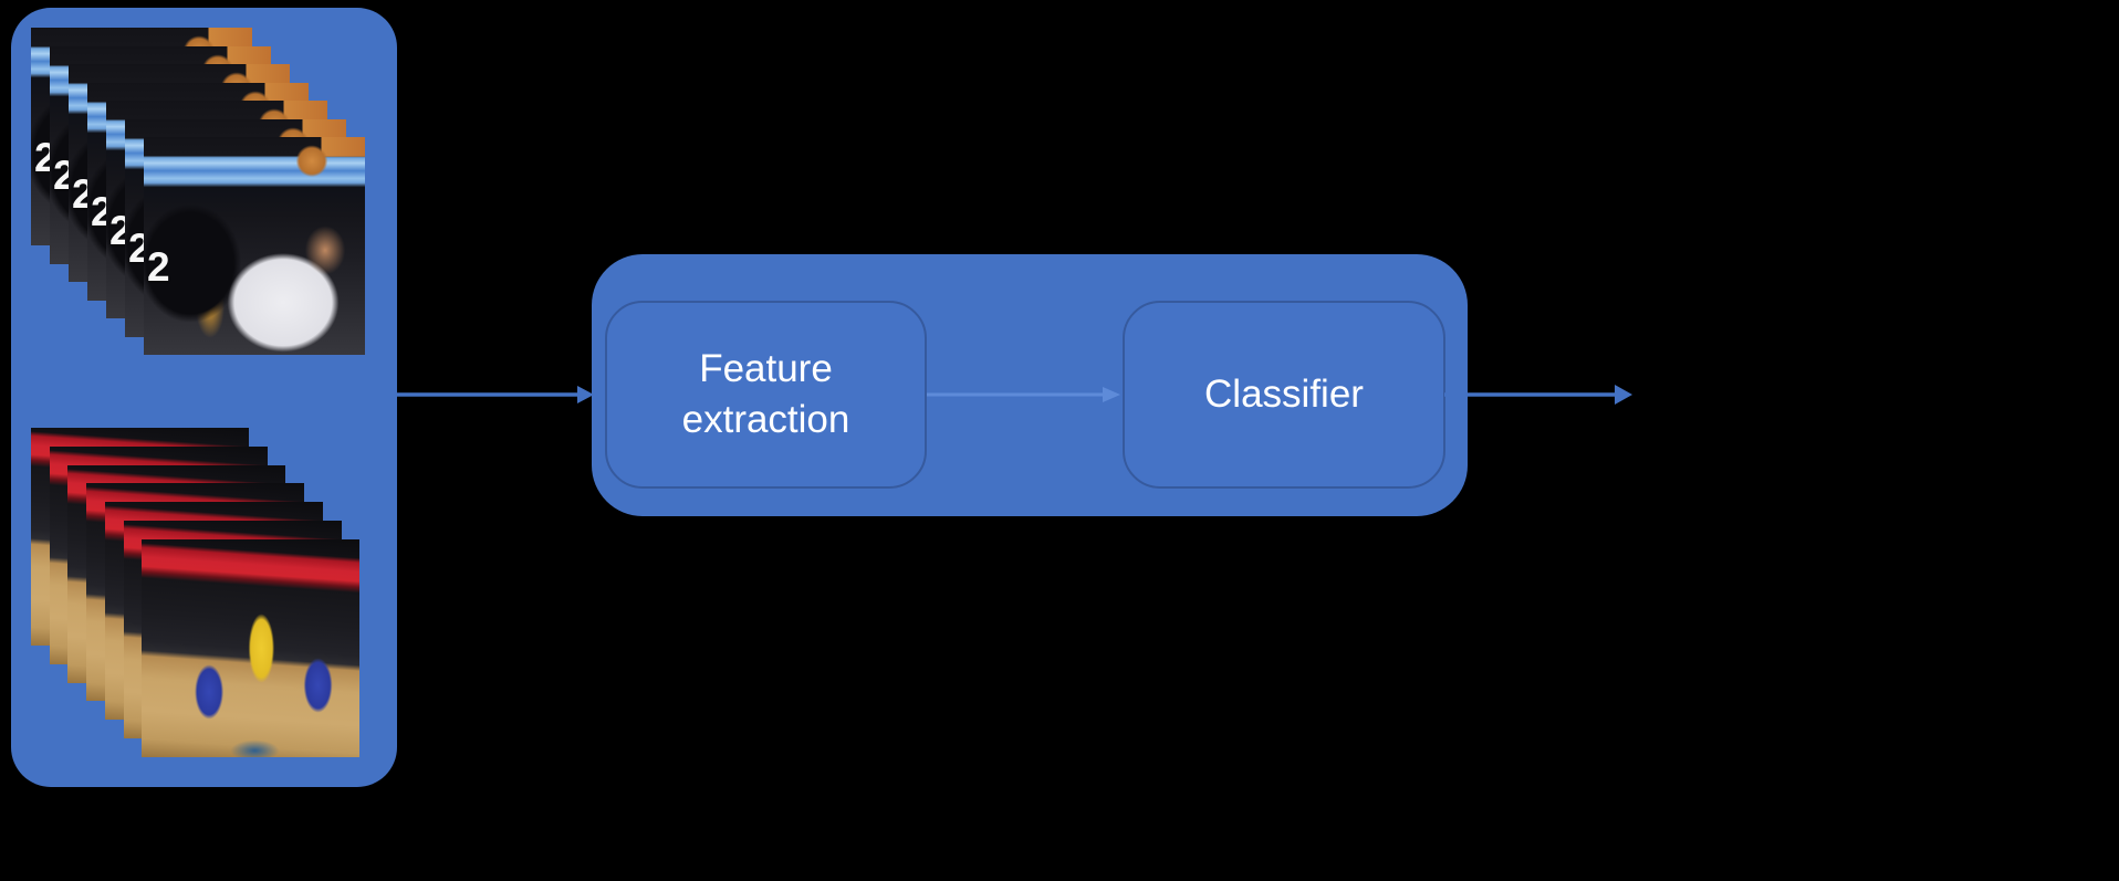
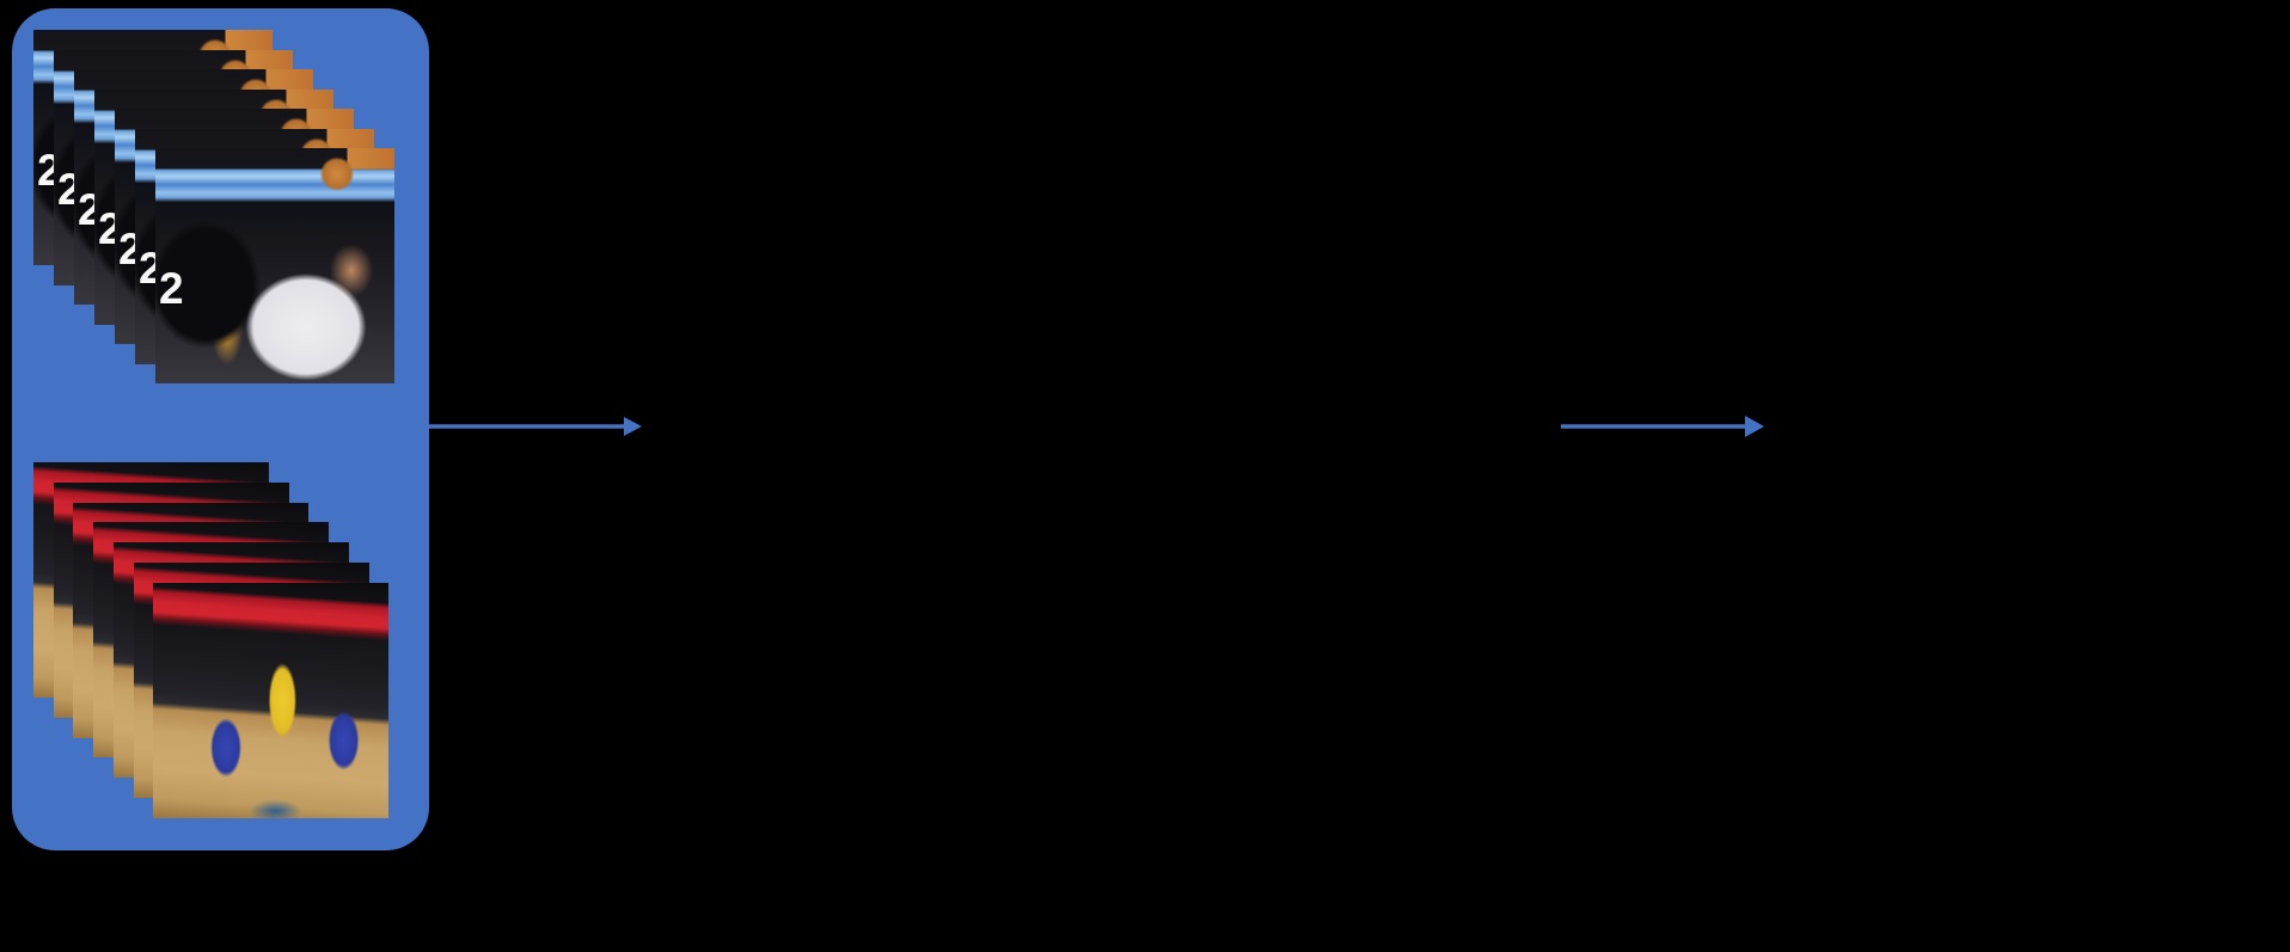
- Feature extraction
- Classifier
